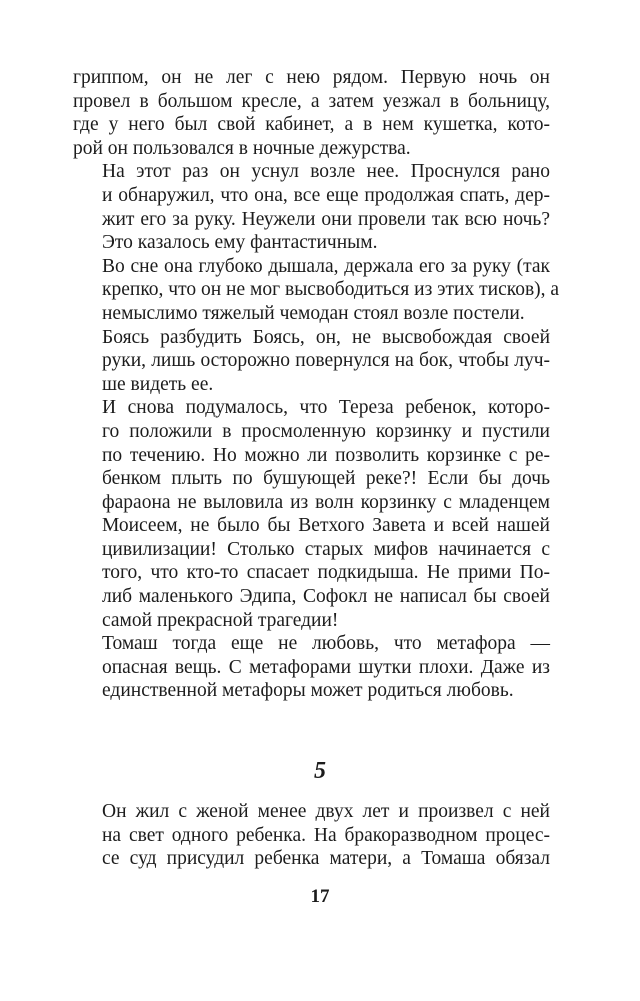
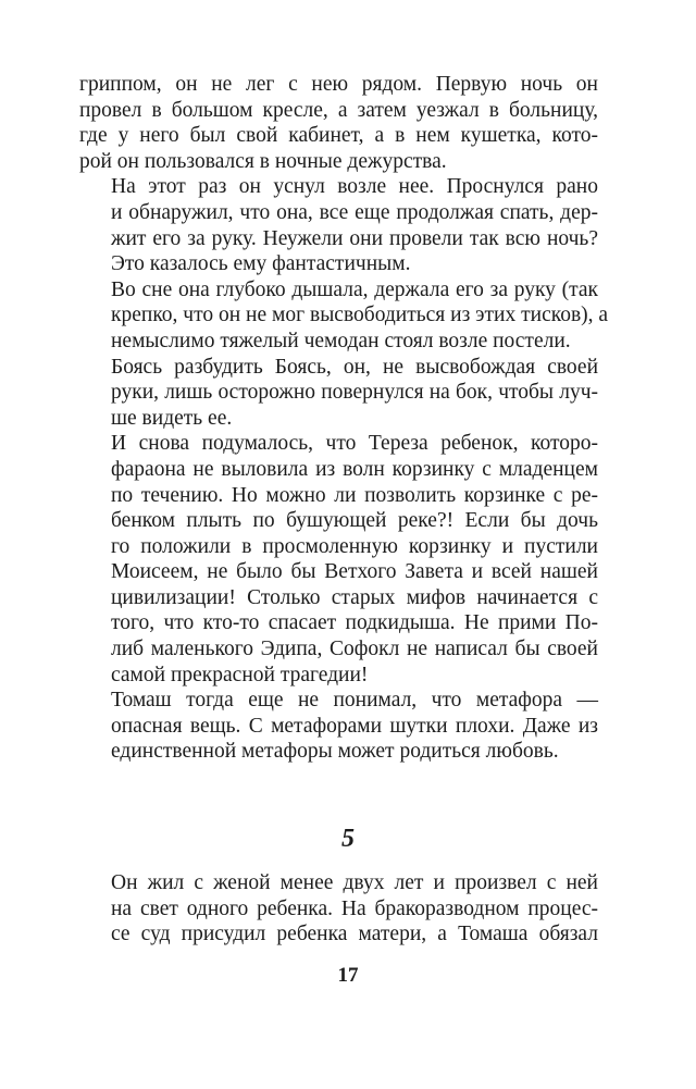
  гриппом, он не лег с нею рядом. Первую ночь он
  провел в большом кресле, а затем уезжал в больницу,
  где у него был свой кабинет, а в нем кушетка, кото-
  рой он пользовался в ночные дежурства.
  На этот раз он уснул возле нее. Проснулся рано
  и обнаружил, что она, все еще продолжая спать, дер-
  жит его за руку. Неужели они провели так всю ночь?
  Это казалось ему фантастичным.
  Во сне она глубоко дышала, держала его за руку (так
  крепко, что он не мог высвободиться из этих тисков), а
  немыслимо тяжелый чемодан стоял возле постели.
  Боясь разбудить Боясь, он, не высвобождая своей
  руки, лишь осторожно повернулся на бок, чтобы луч-
  ше видеть ее.
  И снова подумалось, что Тереза ребенок, которо-
- го положили в просмоленную корзинку и пустили
+ фараона не выловила из волн корзинку с младенцем
  по течению. Но можно ли позволить корзинке с ре-
  бенком плыть по бушующей реке?! Если бы дочь
- фараона не выловила из волн корзинку с младенцем
+ го положили в просмоленную корзинку и пустили
  Моисеем, не было бы Ветхого Завета и всей нашей
  цивилизации! Столько старых мифов начинается с
  того, что кто-то спасает подкидыша. Не прими По-
  либ маленького Эдипа, Софокл не написал бы своей
  самой прекрасной трагедии!
- Томаш тогда еще не любовь, что метафора —
+ Томаш тогда еще не понимал, что метафора —
  опасная вещь. С метафорами шутки плохи. Даже из
  единственной метафоры может родиться любовь.
  5
  Он жил с женой менее двух лет и произвел с ней
  на свет одного ребенка. На бракоразводном процес-
  се суд присудил ребенка матери, а Томаша обязал
  17
